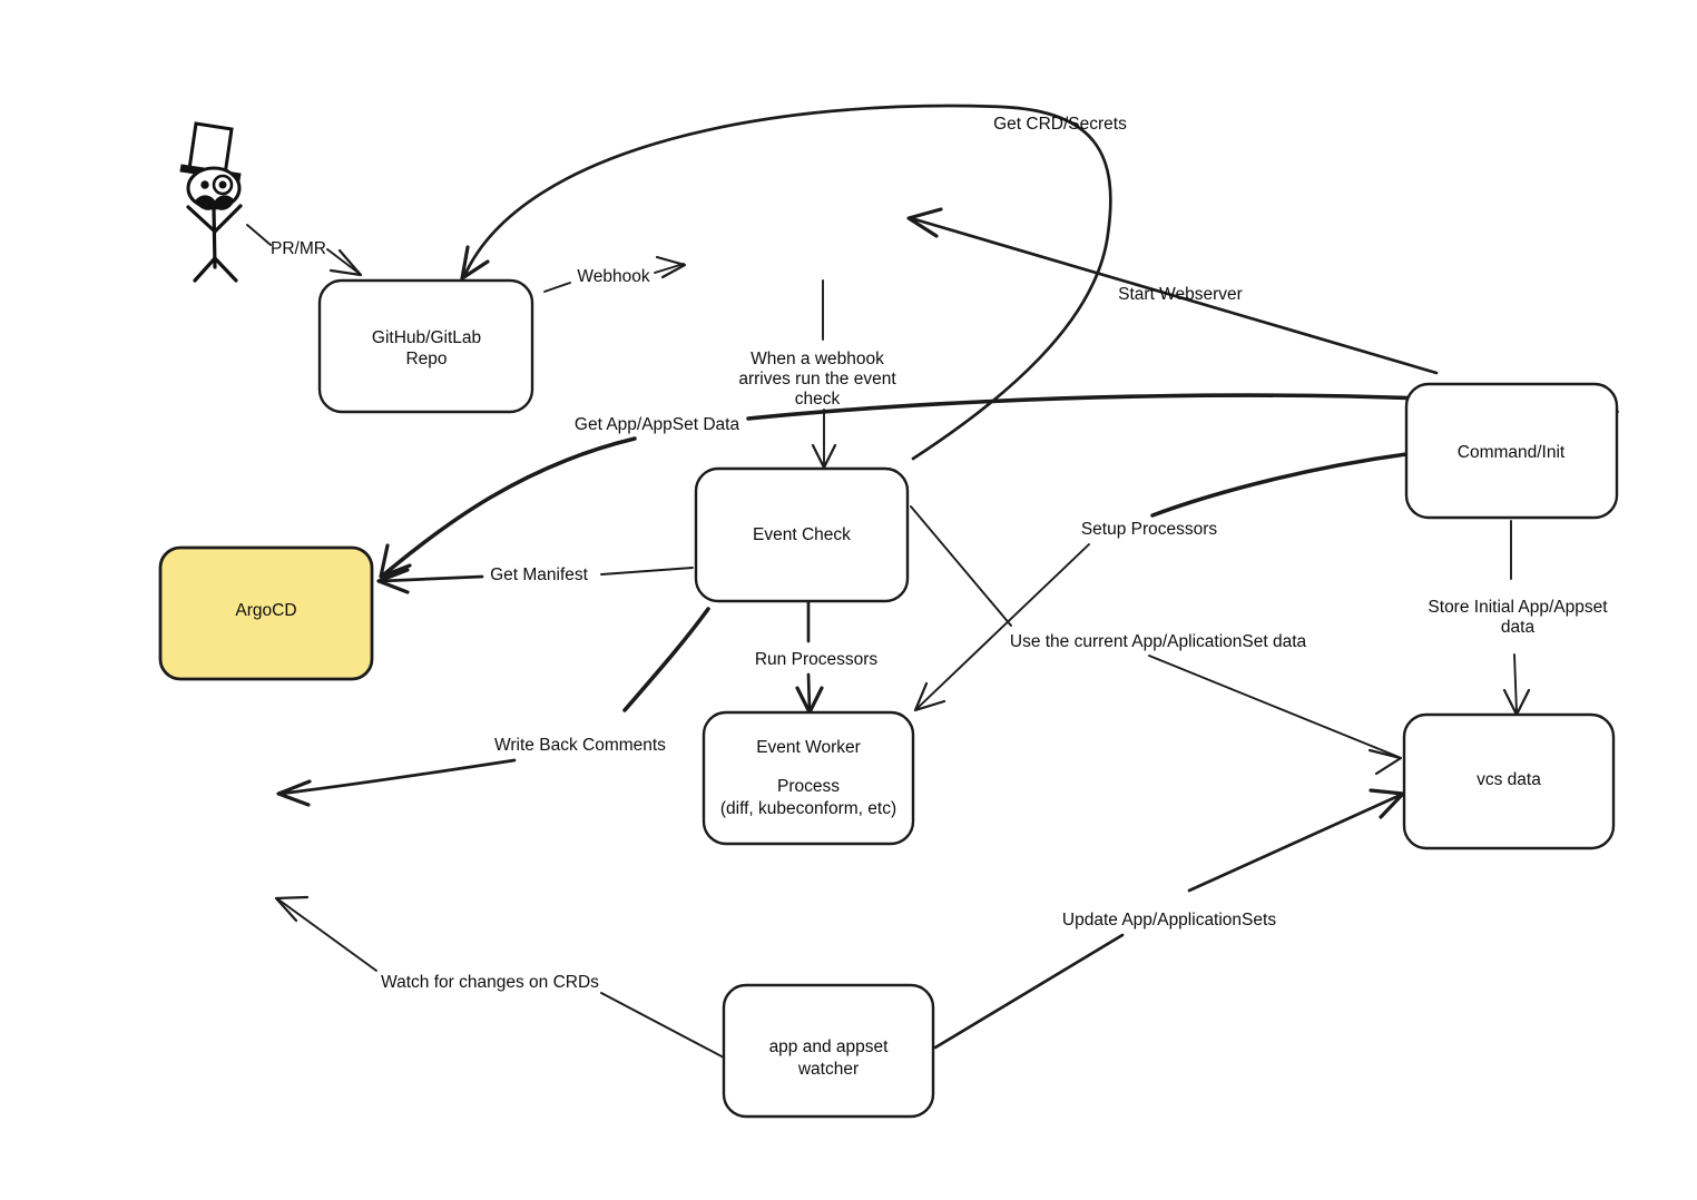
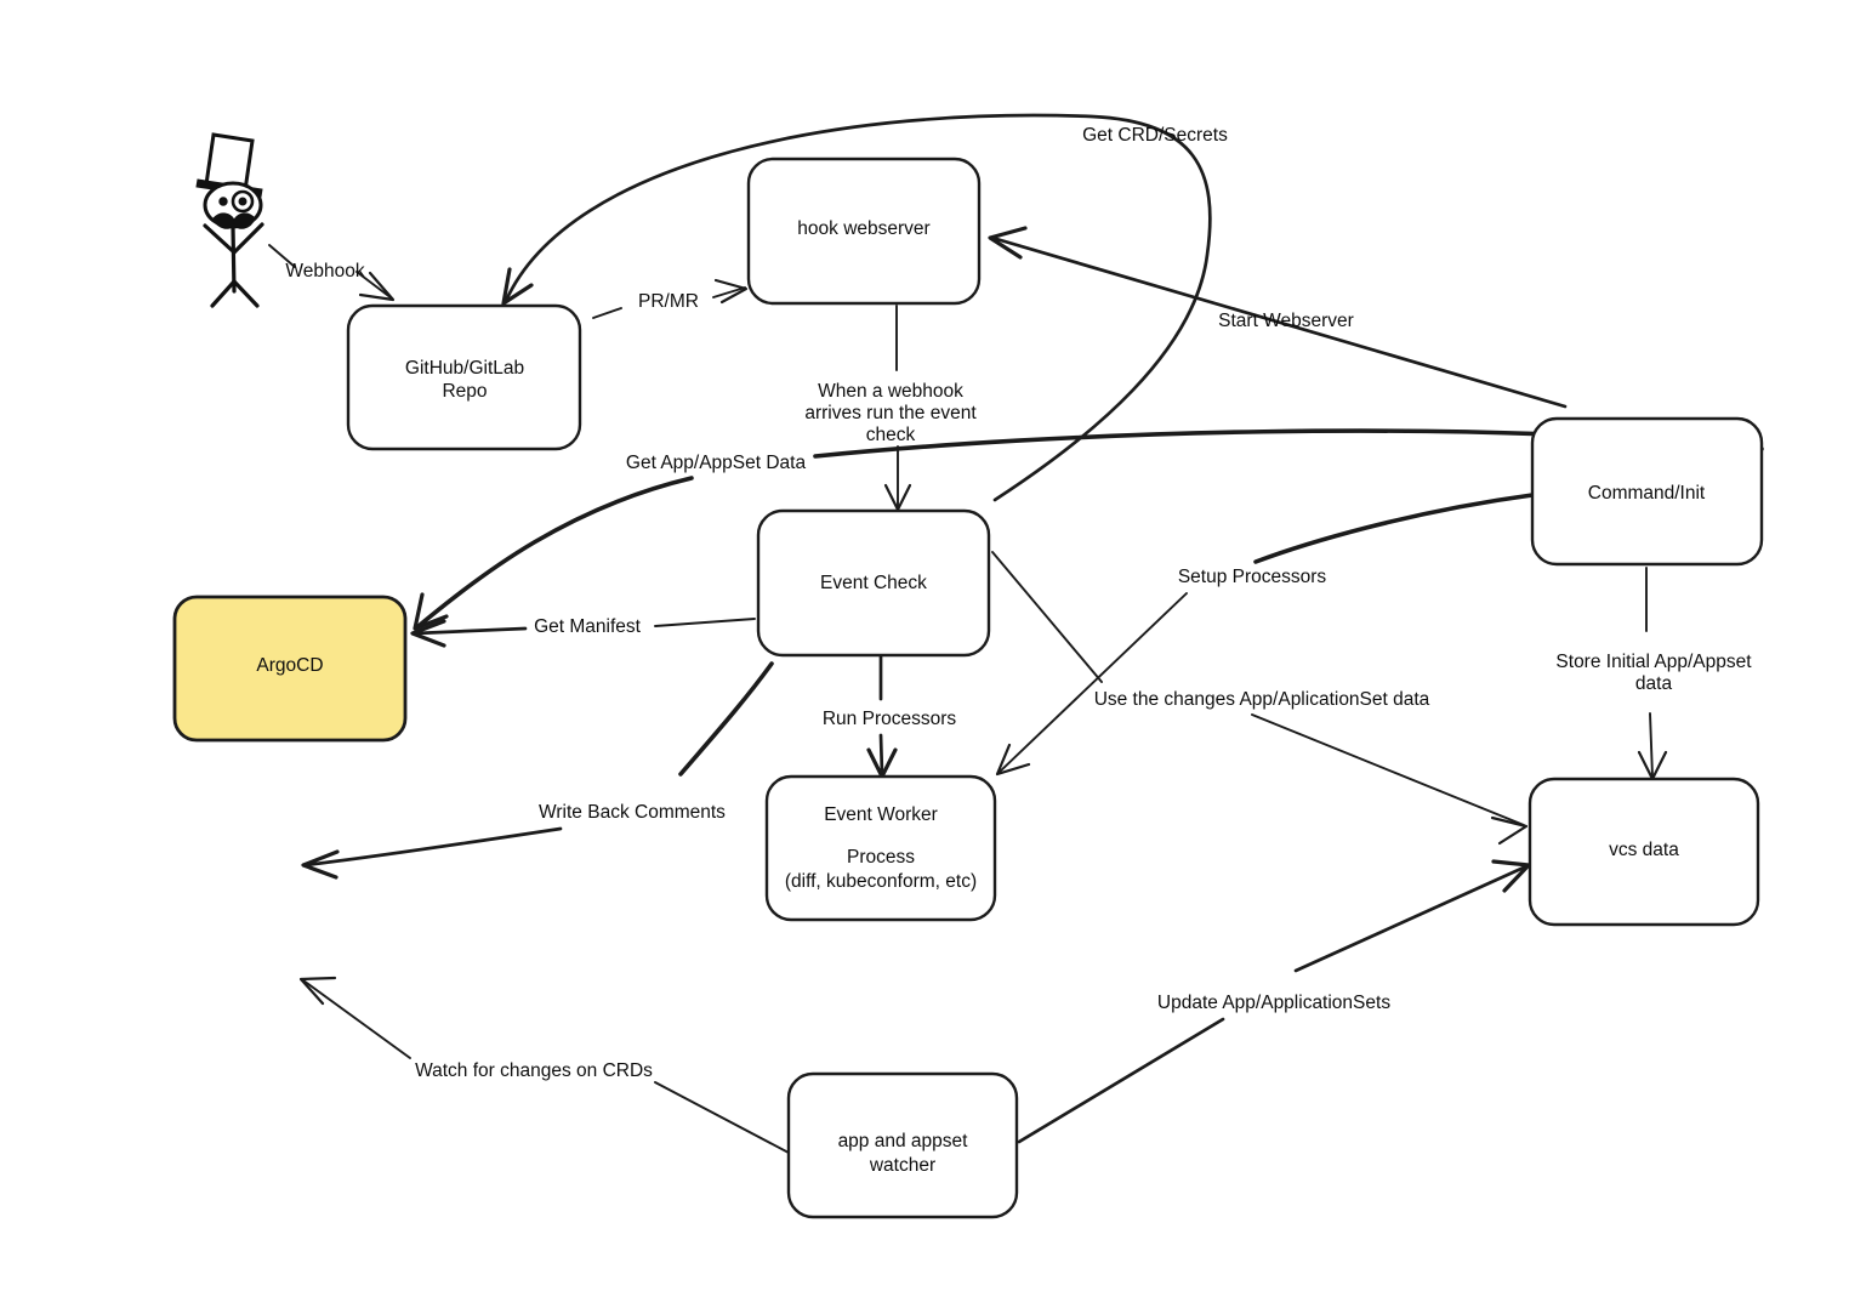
- PR/MR
+ Webhook
  Get CRD/Secrets
- Webhook
+ PR/MR
  Start Webserver
  When a webhook
  arrives run the event
  check
  Get App/AppSet Data
  Get Manifest
  Write Back Comments
  Run Processors
  Setup Processors
- Use the current App/AplicationSet data
+ Use the changes App/AplicationSet data
  Store Initial App/Appset
  data
  Update App/ApplicationSets
  Watch for changes on CRDs
  ArgoCD
  GitHub/GitLab
  Repo
+ hook webserver
  Event Check
  Event Worker
  Process
  (diff, kubeconform, etc)
  Command/Init
  vcs data
  app and appset
  watcher
